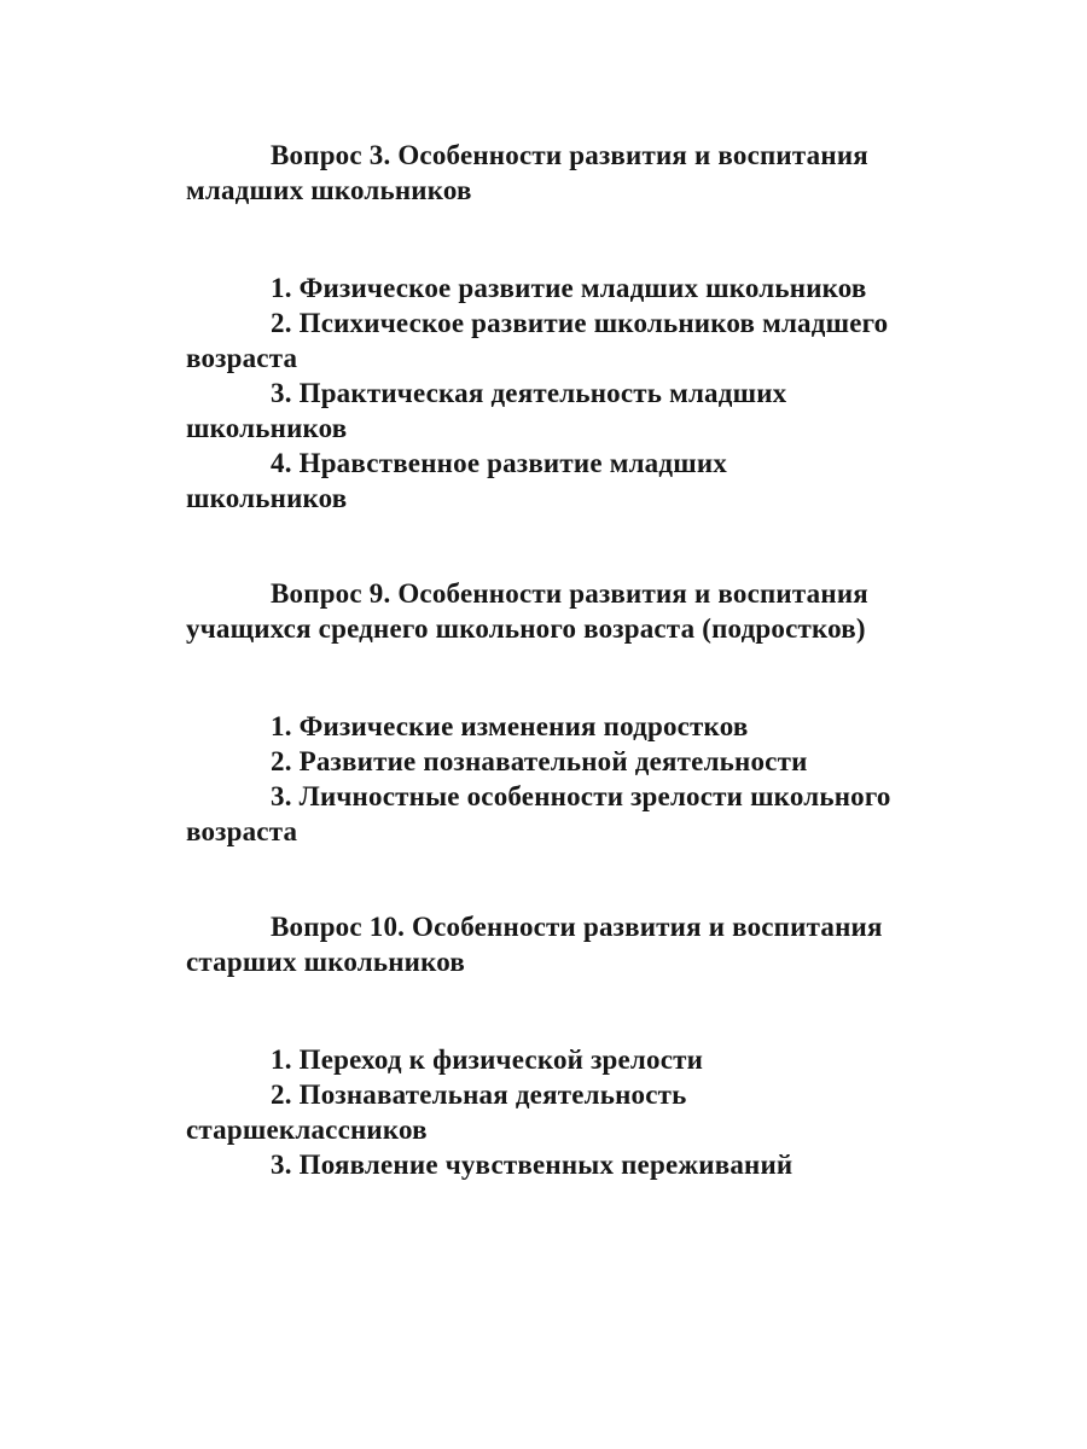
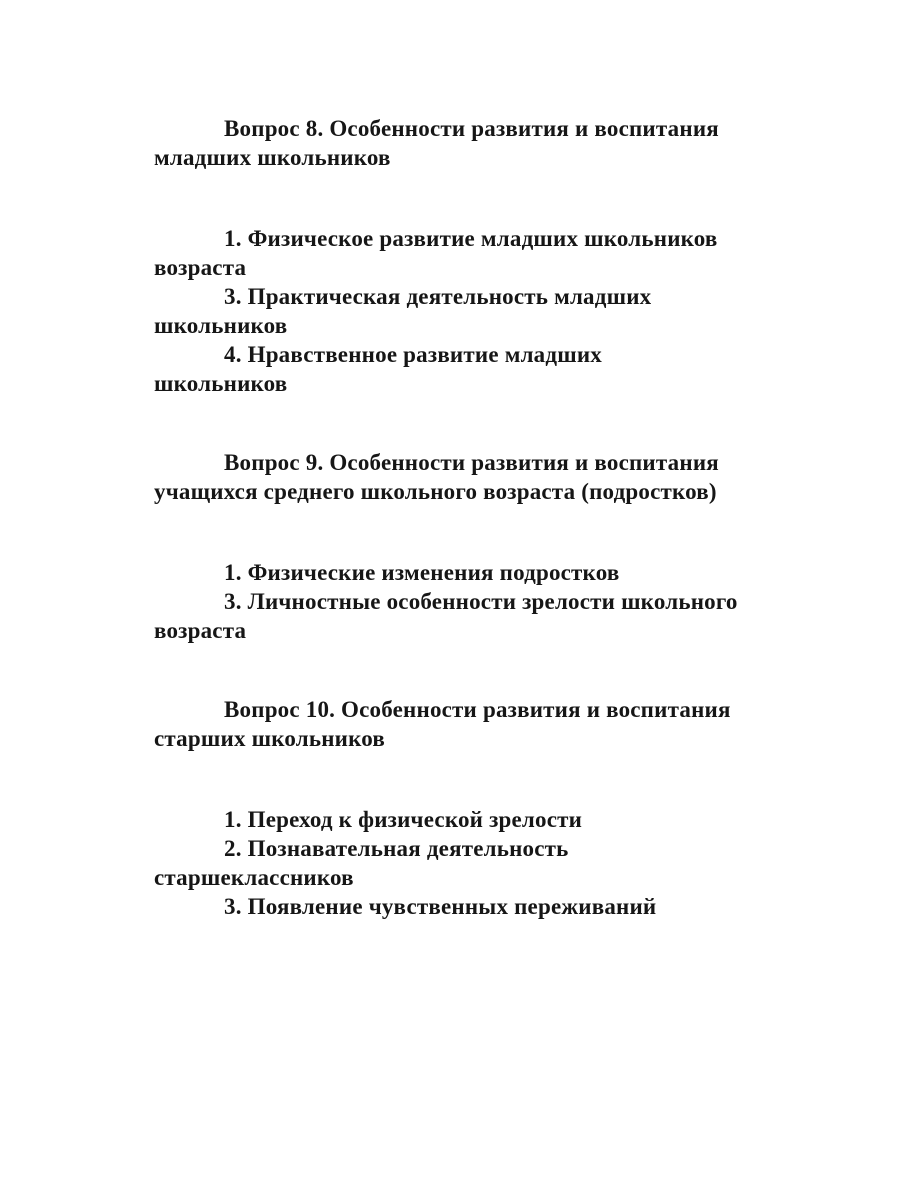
- Вопрос 3. Особенности развития и воспитания
+ Вопрос 8. Особенности развития и воспитания
  младших школьников
  1. Физическое развитие младших школьников
- 2. Психическое развитие школьников младшего
  возраста
  3. Практическая деятельность младших
  школьников
  4. Нравственное развитие младших
  школьников
  Вопрос 9. Особенности развития и воспитания
  учащихся среднего школьного возраста (подростков)
  1. Физические изменения подростков
- 2. Развитие познавательной деятельности
  3. Личностные особенности зрелости школьного
  возраста
  Вопрос 10. Особенности развития и воспитания
  старших школьников
  1. Переход к физической зрелости
  2. Познавательная деятельность
  старшеклассников
  3. Появление чувственных переживаний
